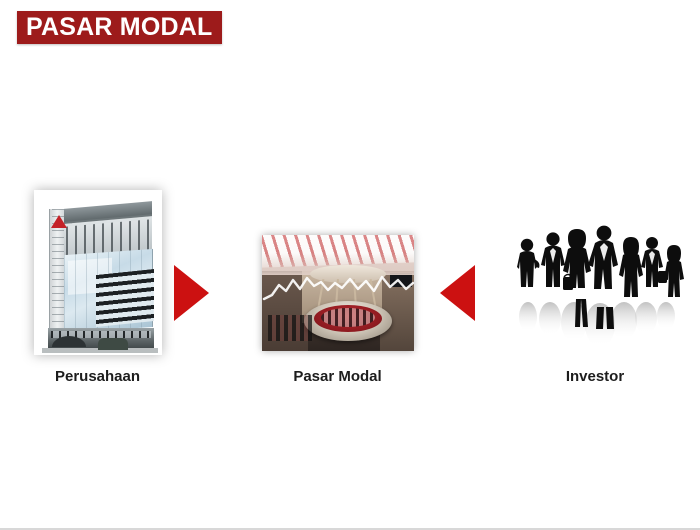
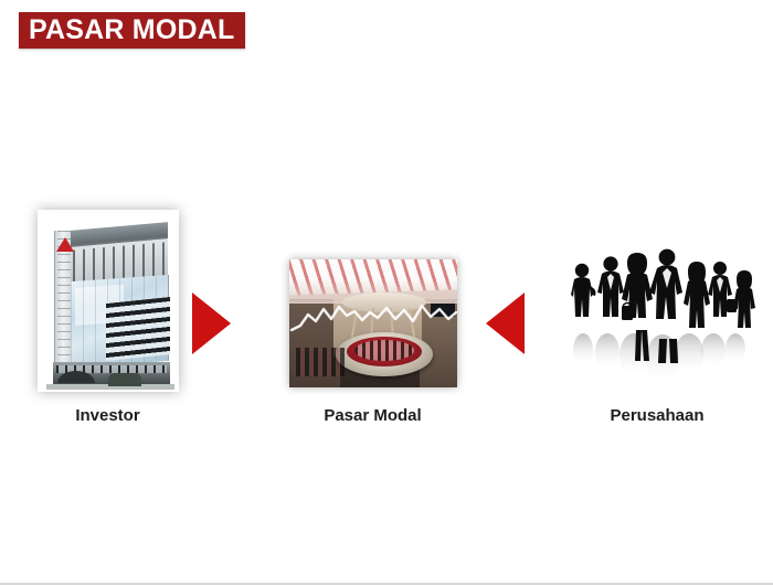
  PASAR MODAL
- Perusahaan
+ Investor
  Pasar Modal
- Investor
+ Perusahaan
